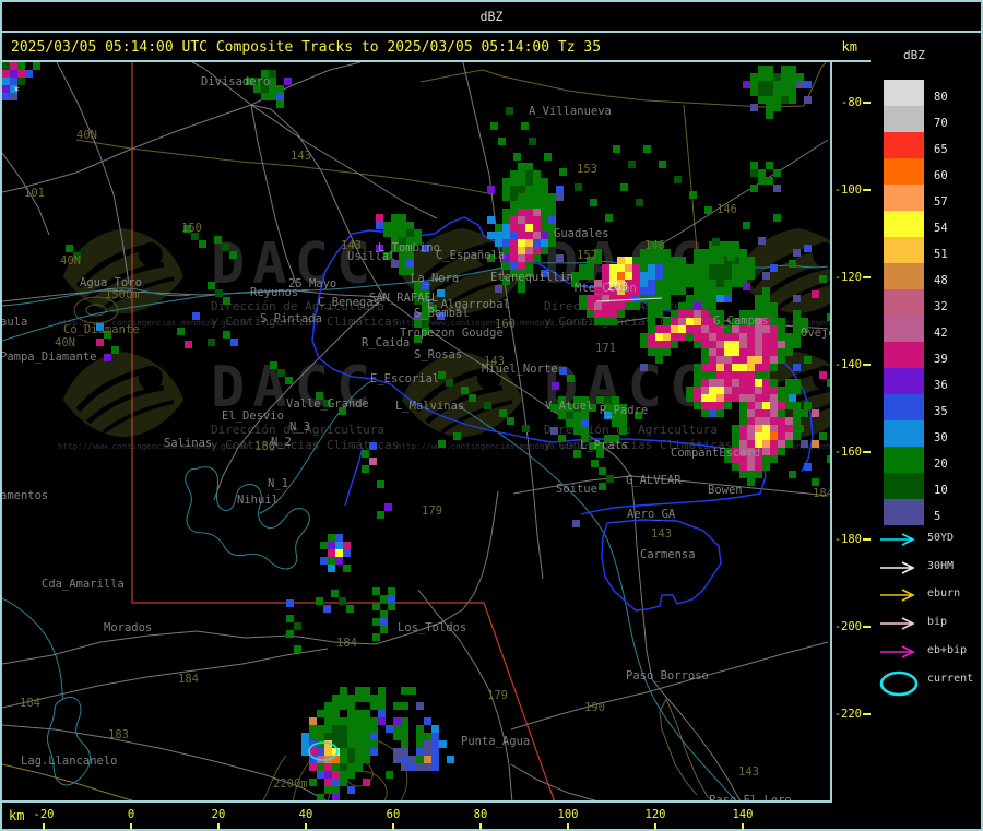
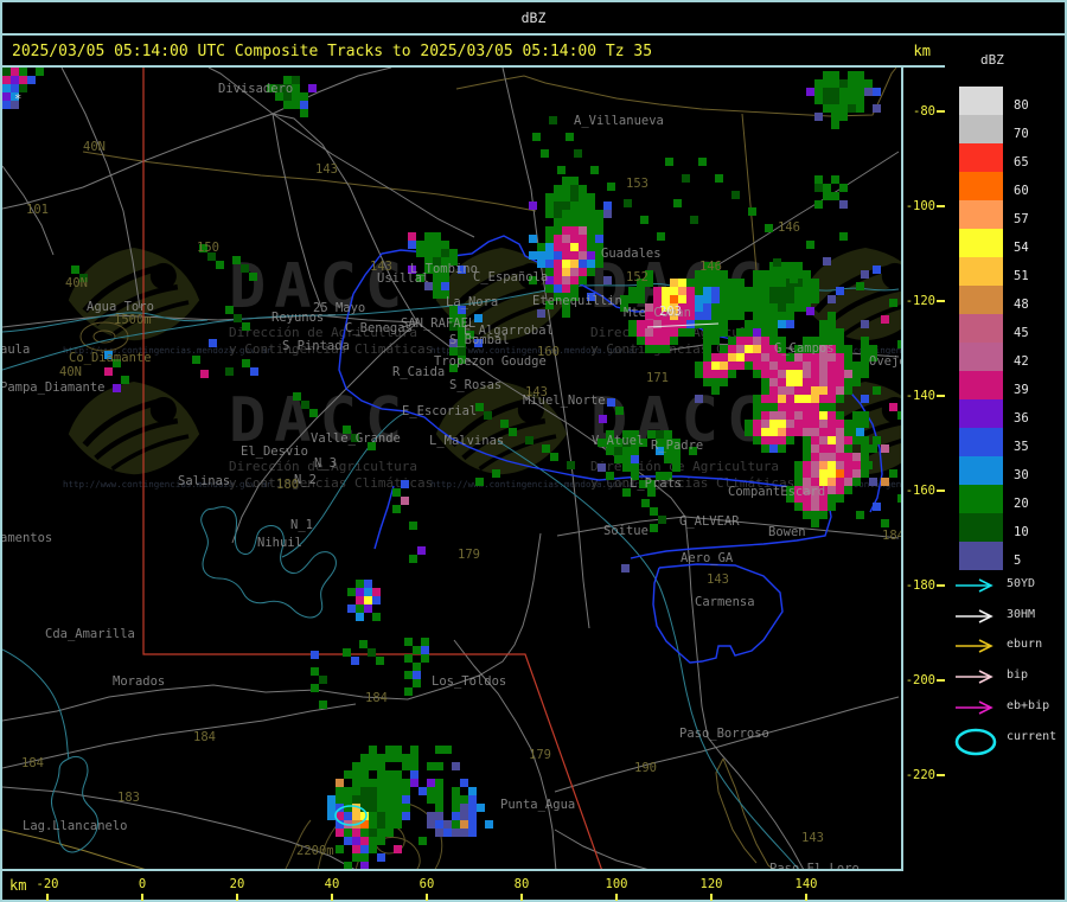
  dBZ
  2025/03/05 05:14:00 UTC Composite Tracks to 2025/03/05 05:14:00 Tz 35
  km
  ttp:/.contingencias.mendoza.gov.ar
  httpwww.contingencias.mendoza.gov.ar
  DACC
  Dirección de Agricultua
  y Contingencias Climáticas
  http://www.contingencias.mendoza.gov.ar
  http://w.contingenciasmendoza.gov.ar
  DACC
  Dirección de Agricultura
  y Contingencias Climátcas
  DAC
  Dreióne Agricultura
  y Contgencias Climáicas
  Divisadero
  A_Villanueva
  Agua_Toro
  aula
  Pampa_Diamante
  amentos
  Cda_Amarilla
  Morados
  Lag.Llancanelo
  Los_Toldos
  Punta_Agua
  Paso_Borroso
  Usillal
  L_Tombino
  C_Española
  La_Nora
  Etenequillin
  25_Mayo
  Reyunos
  C_Benegas
  SAN_RAFAEL
  E_Algarrobal
  S_Bombal
  S_Pintada
  Tropezon Goudge
  R_Caida
  S_Rosas
  Miuel_Norte
  E_Escorial
  L_Malvinas
  Valle_Grande
  V_Atuel
  R_Padre
  El_Desvio
  Salinas
  N_3
  N_2
  N_1
  Nihuil
  L_Prats
  CompantEscard
  G_ALVEAR
  Bowen
  Soitue
  Aero_GA
  Carmensa
  G_Campos
  Ovej
  Mte_Coman
  Guadales
  40N
  101
  40N
  150
  143
  143
  143
  160
  171
  152
  1500m
  Co_Diamante
  40N
  180
  179
  179
  190
  184
  184
  184
  183
  2200m
  143
  143
  153
  146
  146
  184
  *
  203
  -80
  -100
  -120
  -140
  -160
  -180
  -200
  -220
  km
  -20
  0
  20
  40
  60
  80
  100
  120
  140
  dBZ
  80
  70
  65
  60
  57
  54
  51
  48
- 32
+ 45
  42
  39
  36
  35
  30
  20
  10
  5
  50YD
  30HM
  eburn
  bip
  eb+bip
  current
